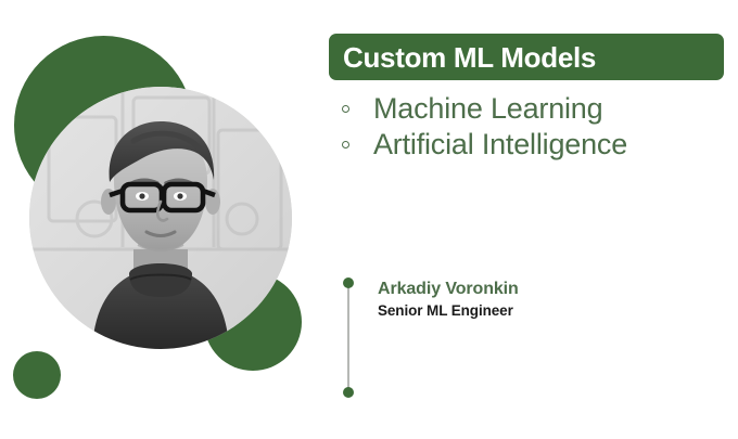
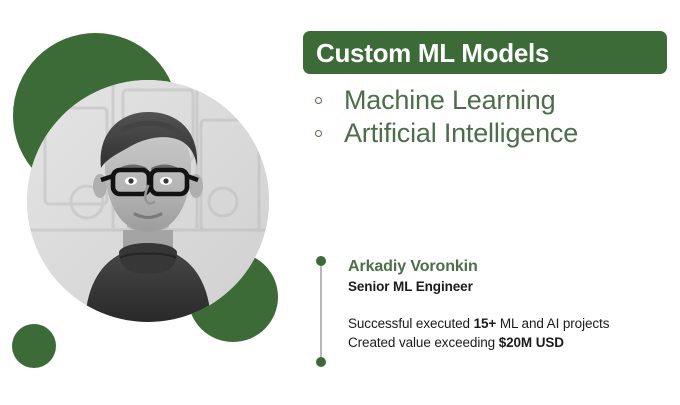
  Custom ML Models
  Machine Learning
  Artificial Intelligence
  Arkadiy Voronkin
  Senior ML Engineer
+ Successful executed 15+ ML and AI projects
+ Created value exceeding $20M USD
